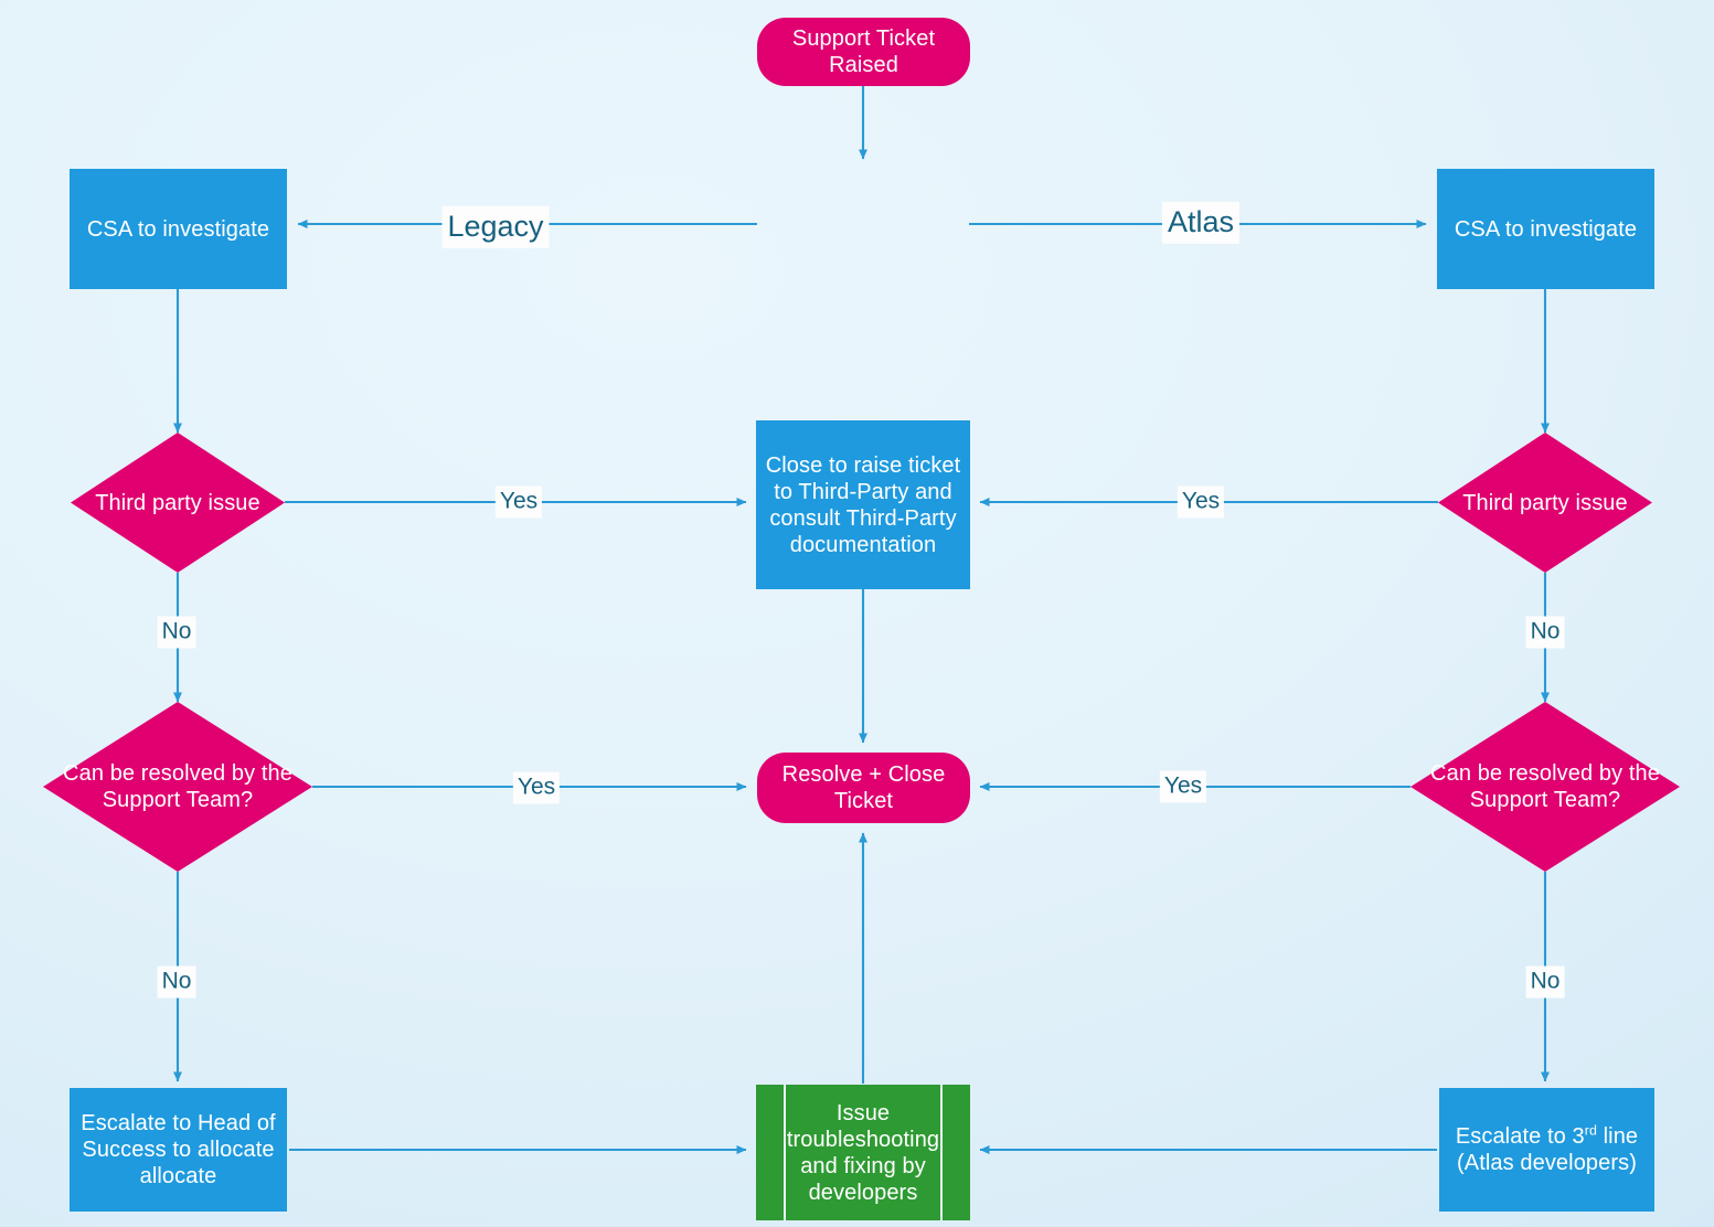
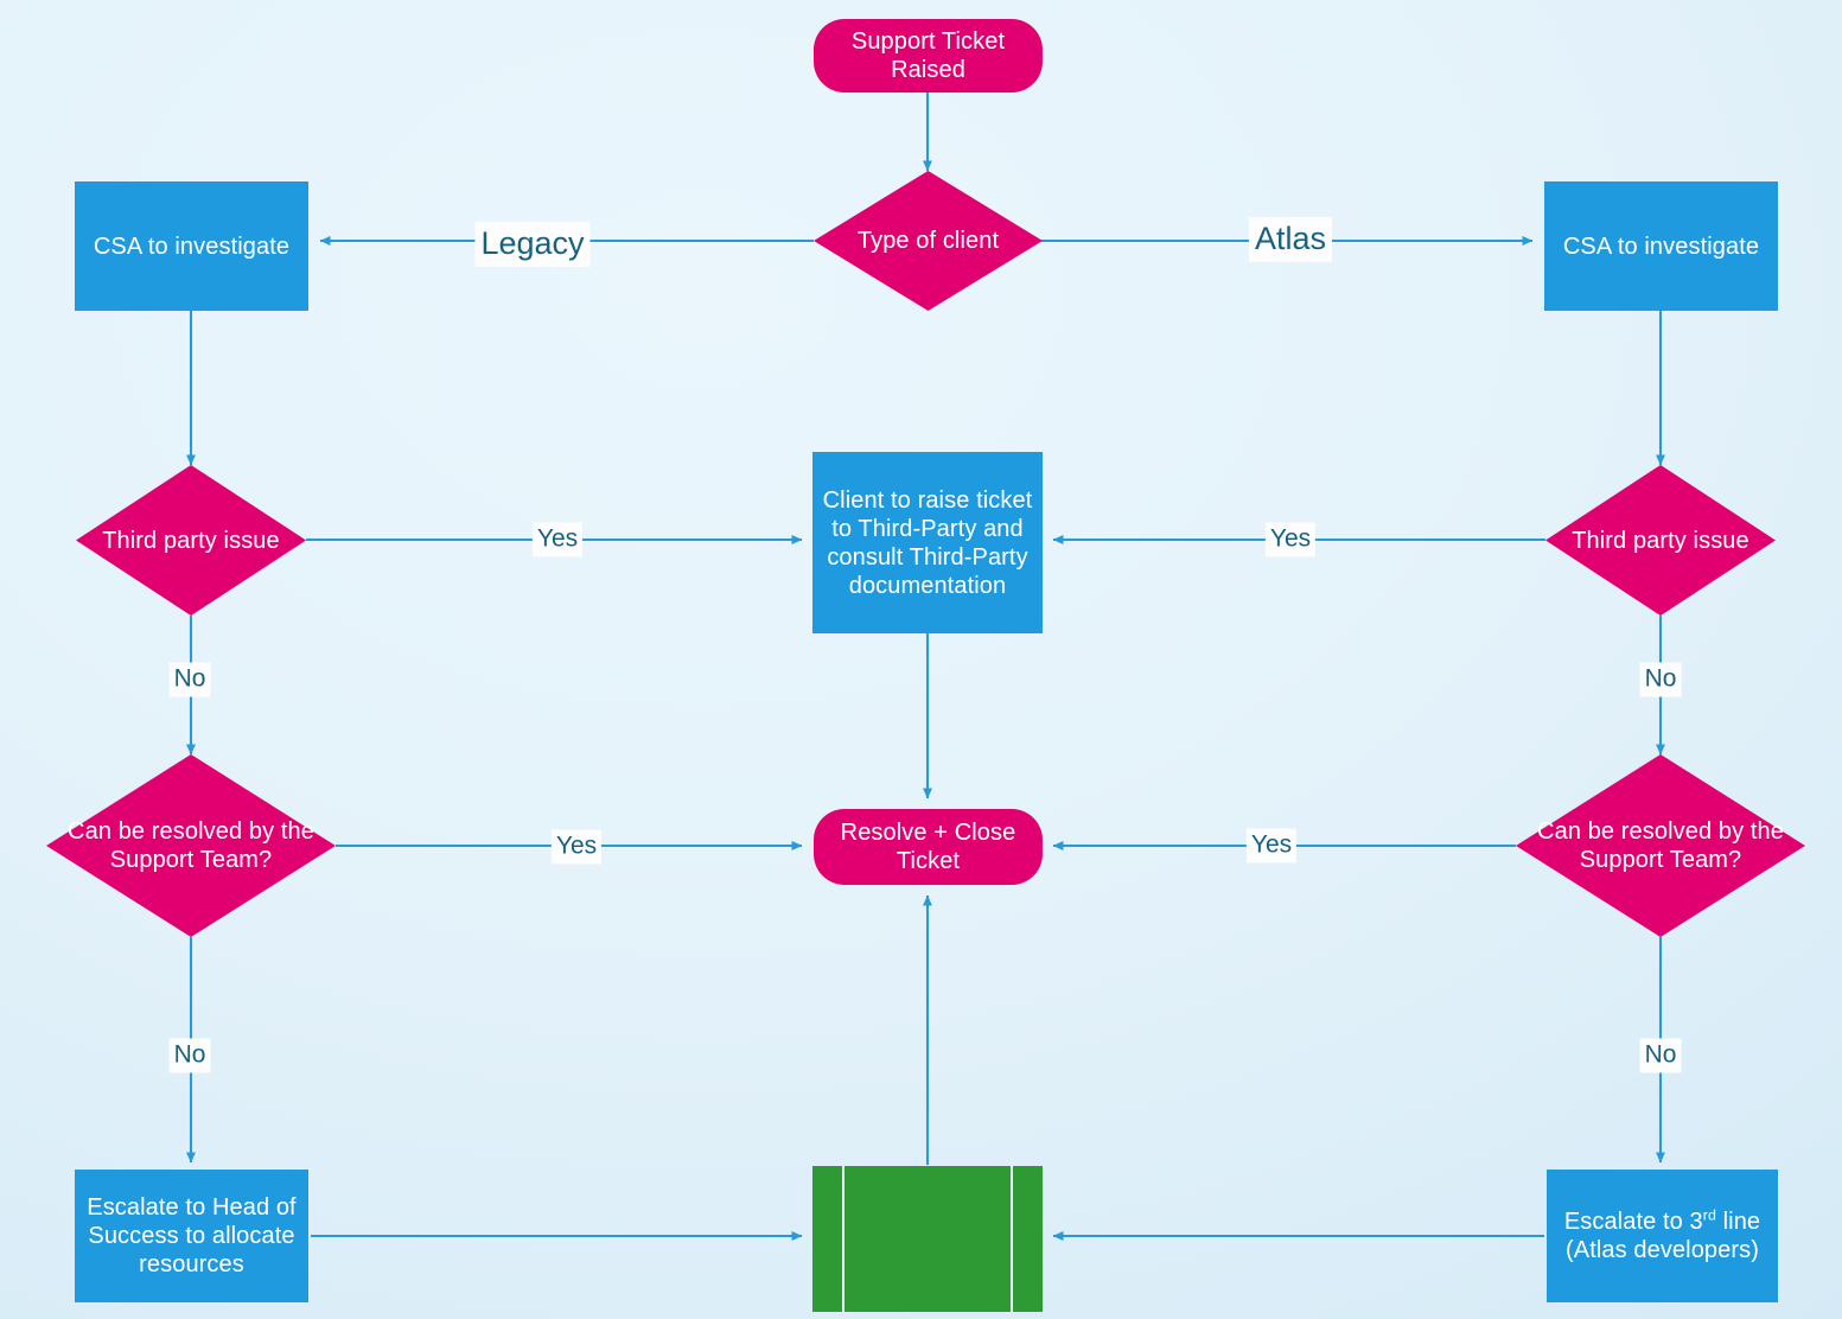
  Support Ticket Raised
+ Type of client
  CSA to investigate
  CSA to investigate
  Third party issue
  Third party issue
- Close to raise ticket to Third-Party and consult Third-Party documentation
+ Client to raise ticket to Third-Party and consult Third-Party documentation
  Can be resolved by the Support Team?
  Can be resolved by the Support Team?
  Resolve + Close Ticket
- Escalate to Head of Success to allocate allocate
+ Escalate to Head of Success to allocate resources
  Escalate to 3rd line (Atlas developers)
- Issue troubleshooting and fixing by developers
  Legacy
  Atlas
  Yes
  Yes
  No
  No
  Yes
  Yes
  No
  No
